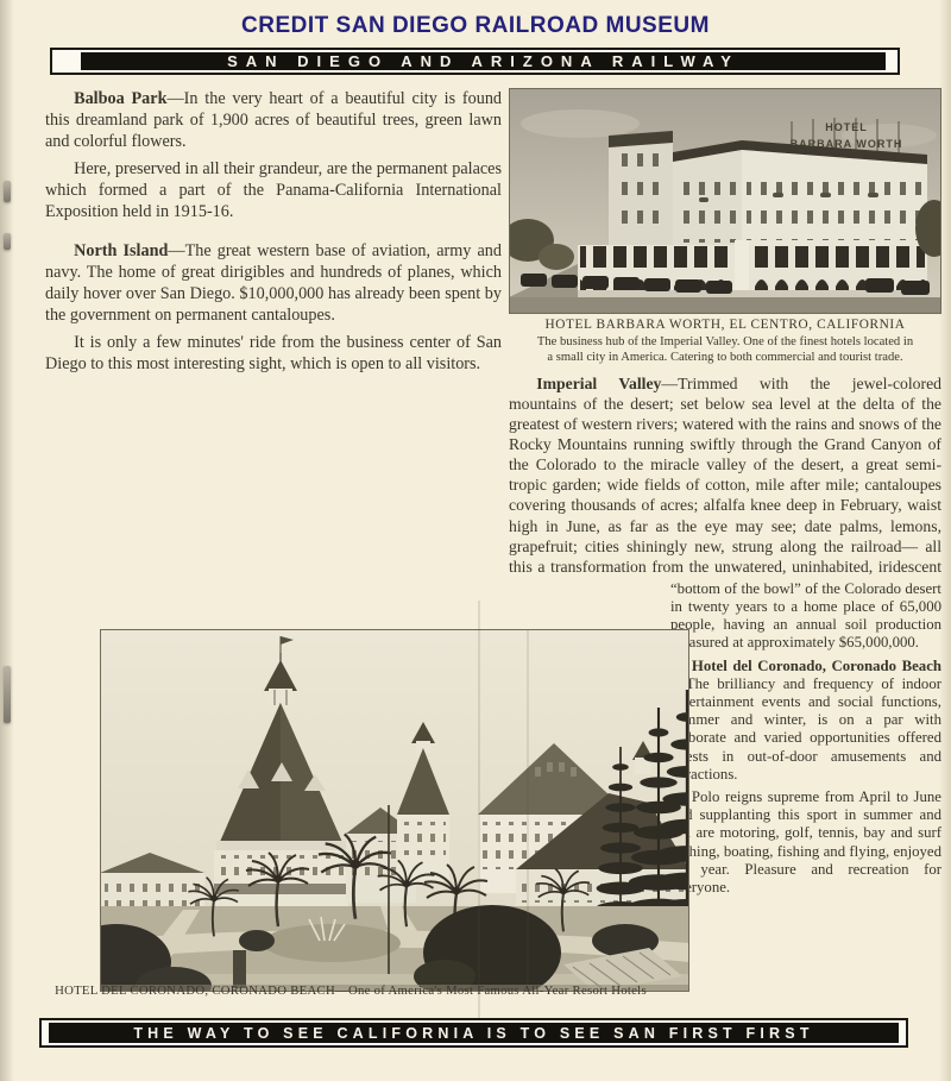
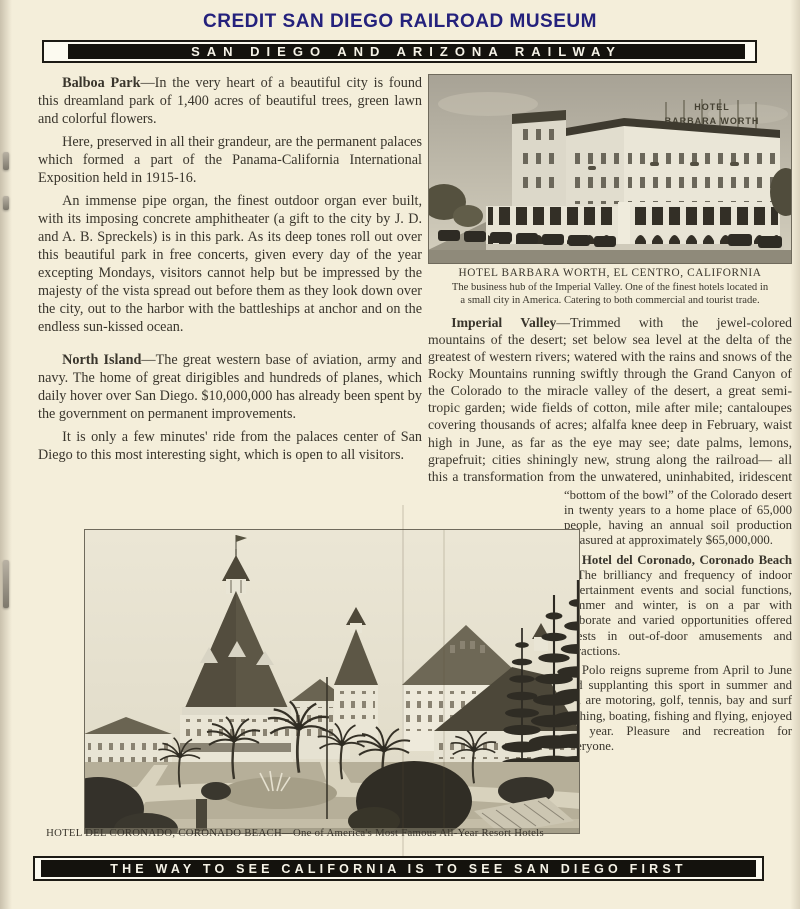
  CREDIT SAN DIEGO RAILROAD MUSEUM
  SAN DIEGO AND ARIZONA RAILWAY
- Balboa Park—In the very heart of a beautiful city is found this dreamland park of 1,900 acres of beautiful trees, green lawn and colorful flowers.
+ Balboa Park—In the very heart of a beautiful city is found this dreamland park of 1,400 acres of beautiful trees, green lawn and colorful flowers.
  Here, preserved in all their grandeur, are the permanent palaces which formed a part of the Panama-California International Exposition held in 1915-16.
+ An immense pipe organ, the finest outdoor organ ever built, with its imposing concrete amphitheater (a gift to the city by J. D. and A. B. Spreckels) is in this park. As its deep tones roll out over this beautiful park in free concerts, given every day of the year excepting Mondays, visitors cannot help but be impressed by the majesty of the vista spread out before them as they look down over the city, out to the harbor with the battleships at anchor and on the endless sun-kissed ocean.
- North Island—The great western base of aviation, army and navy. The home of great dirigibles and hundreds of planes, which daily hover over San Diego. $10,000,000 has already been spent by the government on permanent cantaloupes.
+ North Island—The great western base of aviation, army and navy. The home of great dirigibles and hundreds of planes, which daily hover over San Diego. $10,000,000 has already been spent by the government on permanent improvements.
- It is only a few minutes' ride from the business center of San Diego to this most interesting sight, which is open to all visitors.
+ It is only a few minutes' ride from the palaces center of San Diego to this most interesting sight, which is open to all visitors.
  HOTEL
  BARBARA WORTH
  HOTEL BARBARA WORTH, EL CENTRO, CALIFORNIA
  The business hub of the Imperial Valley. One of the finest hotels located in
  a small city in America. Catering to both commercial and tourist trade.
  Imperial Valley—Trimmed with the jewel-colored mountains of the desert; set below sea level at the delta of the greatest of western rivers; watered with the rains and snows of the Rocky Mountains running swiftly through the Grand Canyon of the Colorado to the miracle valley of the desert, a great semi-tropic garden; wide fields of cotton, mile after mile; cantaloupes covering thousands of acres; alfalfa knee deep in February, waist high in June, as far as the eye may see; date palms, lemons, grapefruit; cities shiningly new, strung along the railroad— all this a transformation from the unwatered, uninhabited, iridescent
  “bottom of the bowl” of the Colorado desert in twenty years to a home place of 65,000 people, having an annual soil production asured at approximately $65,000,000.
  Hotel del Coronado, Coronado BeachThe brilliancy and frequency of indoor ertainment events and social functions, mmer and winter, is on a par with borate and varied opportunities offered sts in out-of-door amusements and actions.
  Polo reigns supreme from April to June supplanting this sport in summer and are motoring, golf, tennis, bay and surf hing, boating, fishing and flying, enjoyed year. Pleasure and recreation for ryone.
  HOTEL DEL CORONADO, CORONADO BEACH—One of America's Most Famous All-Year Resort Hotels
- THE WAY TO SEE CALIFORNIA IS TO SEE SAN FIRST FIRST
+ THE WAY TO SEE CALIFORNIA IS TO SEE SAN DIEGO FIRST
